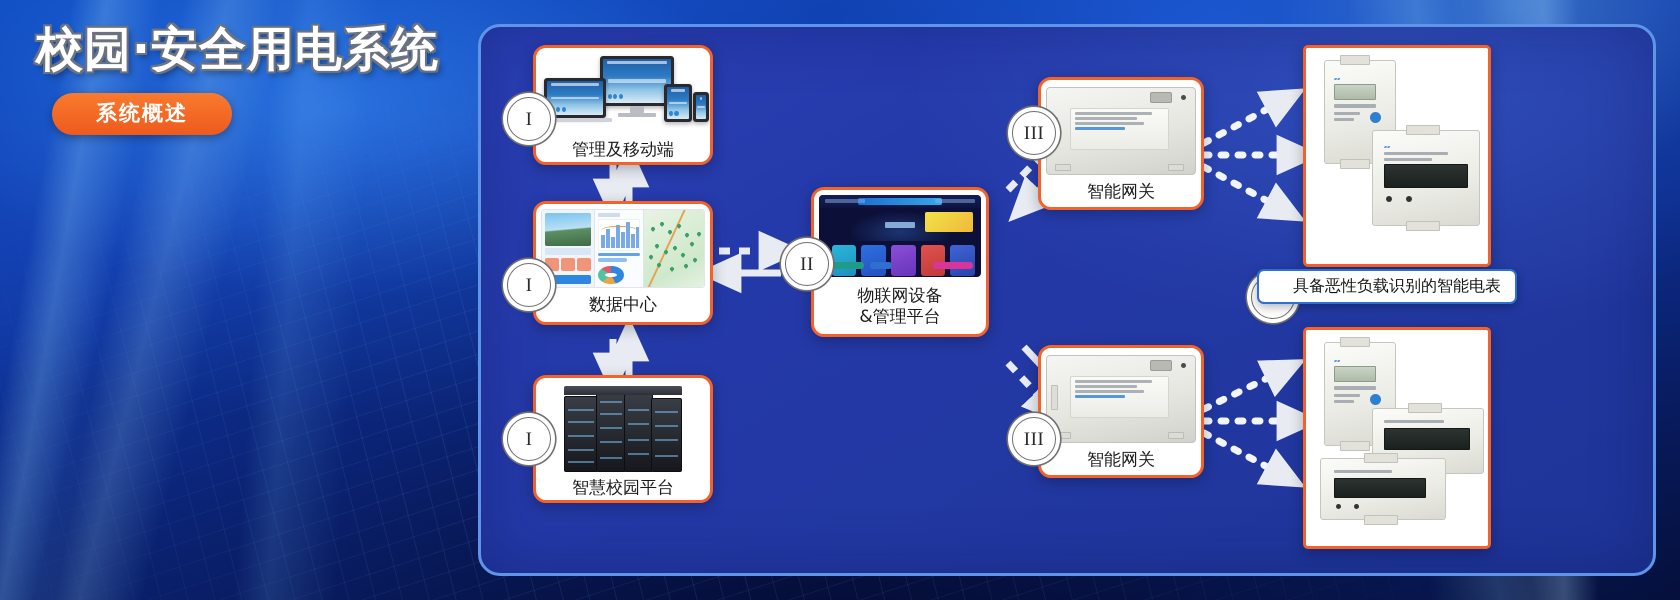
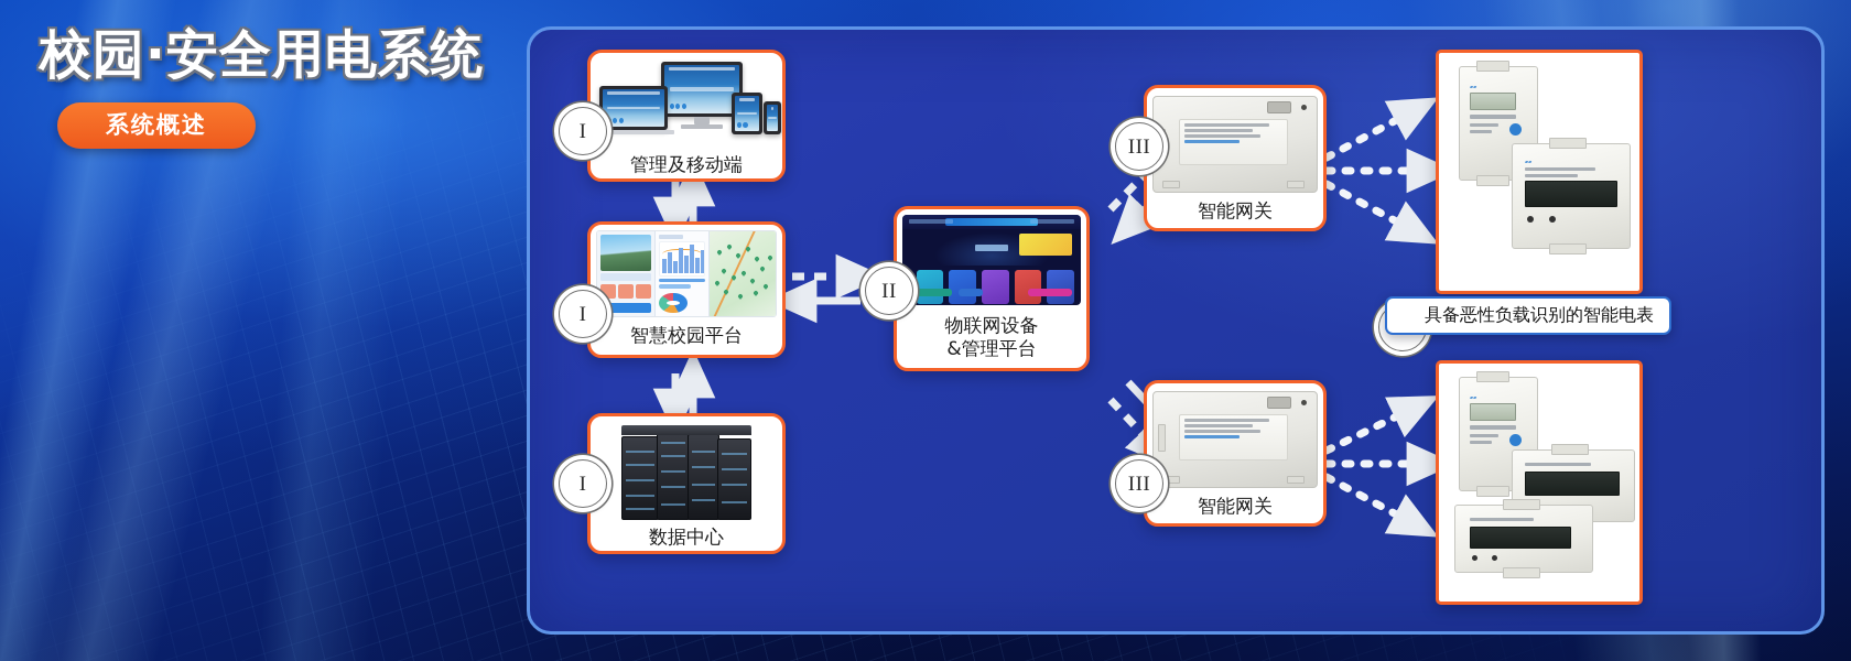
  校园·安全用电系统
  系统概述
  管理及移动端
  I
- 数据中心
+ 智慧校园平台
  I
- 智慧校园平台
+ 数据中心
  I
  物联网设备
  &管理平台
  II
  智能网关
  III
  智能网关
  III
  具备恶性负载识别的智能电表
